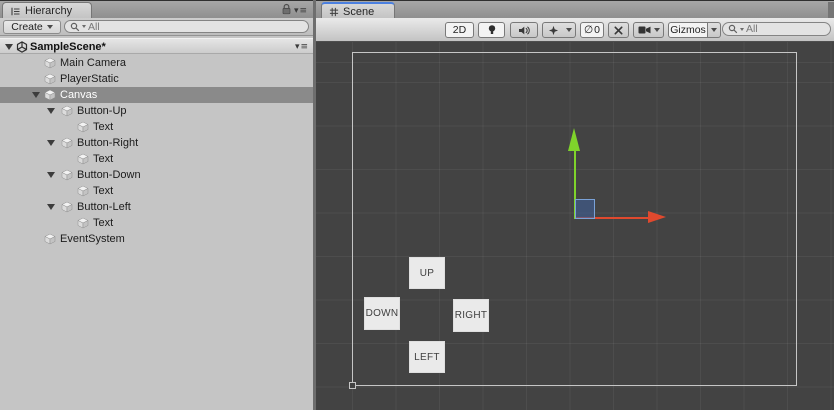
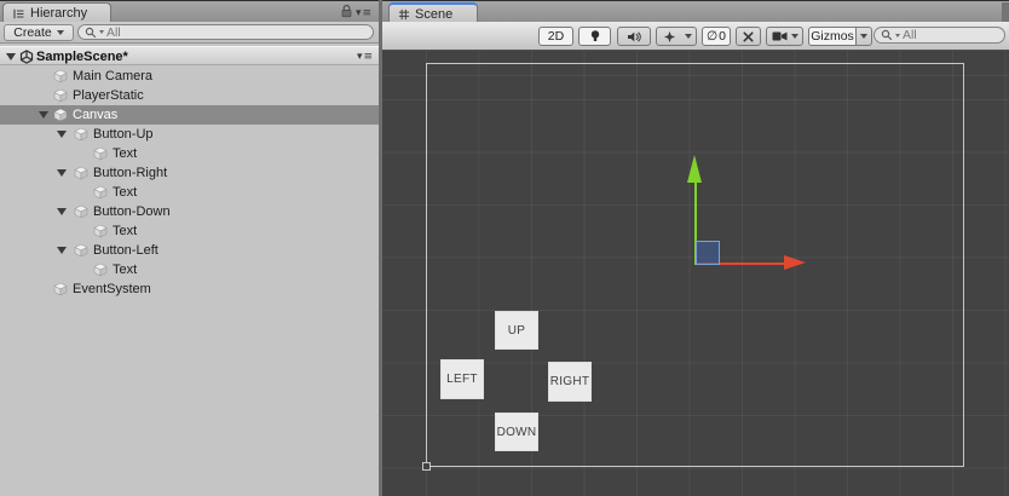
  Hierarchy
  ▾≡
  Scene
  Create
  All
  SampleScene*
  ▾≡
  Main Camera
  PlayerStatic
  Canvas
  Button-Up
  Text
  Button-Right
  Text
  Button-Down
  Text
  Button-Left
  Text
  EventSystem
  2D
  ∅
  0
  Gizmos
  All
  UP
- DOWN
+ LEFT
  RIGHT
- LEFT
+ DOWN
